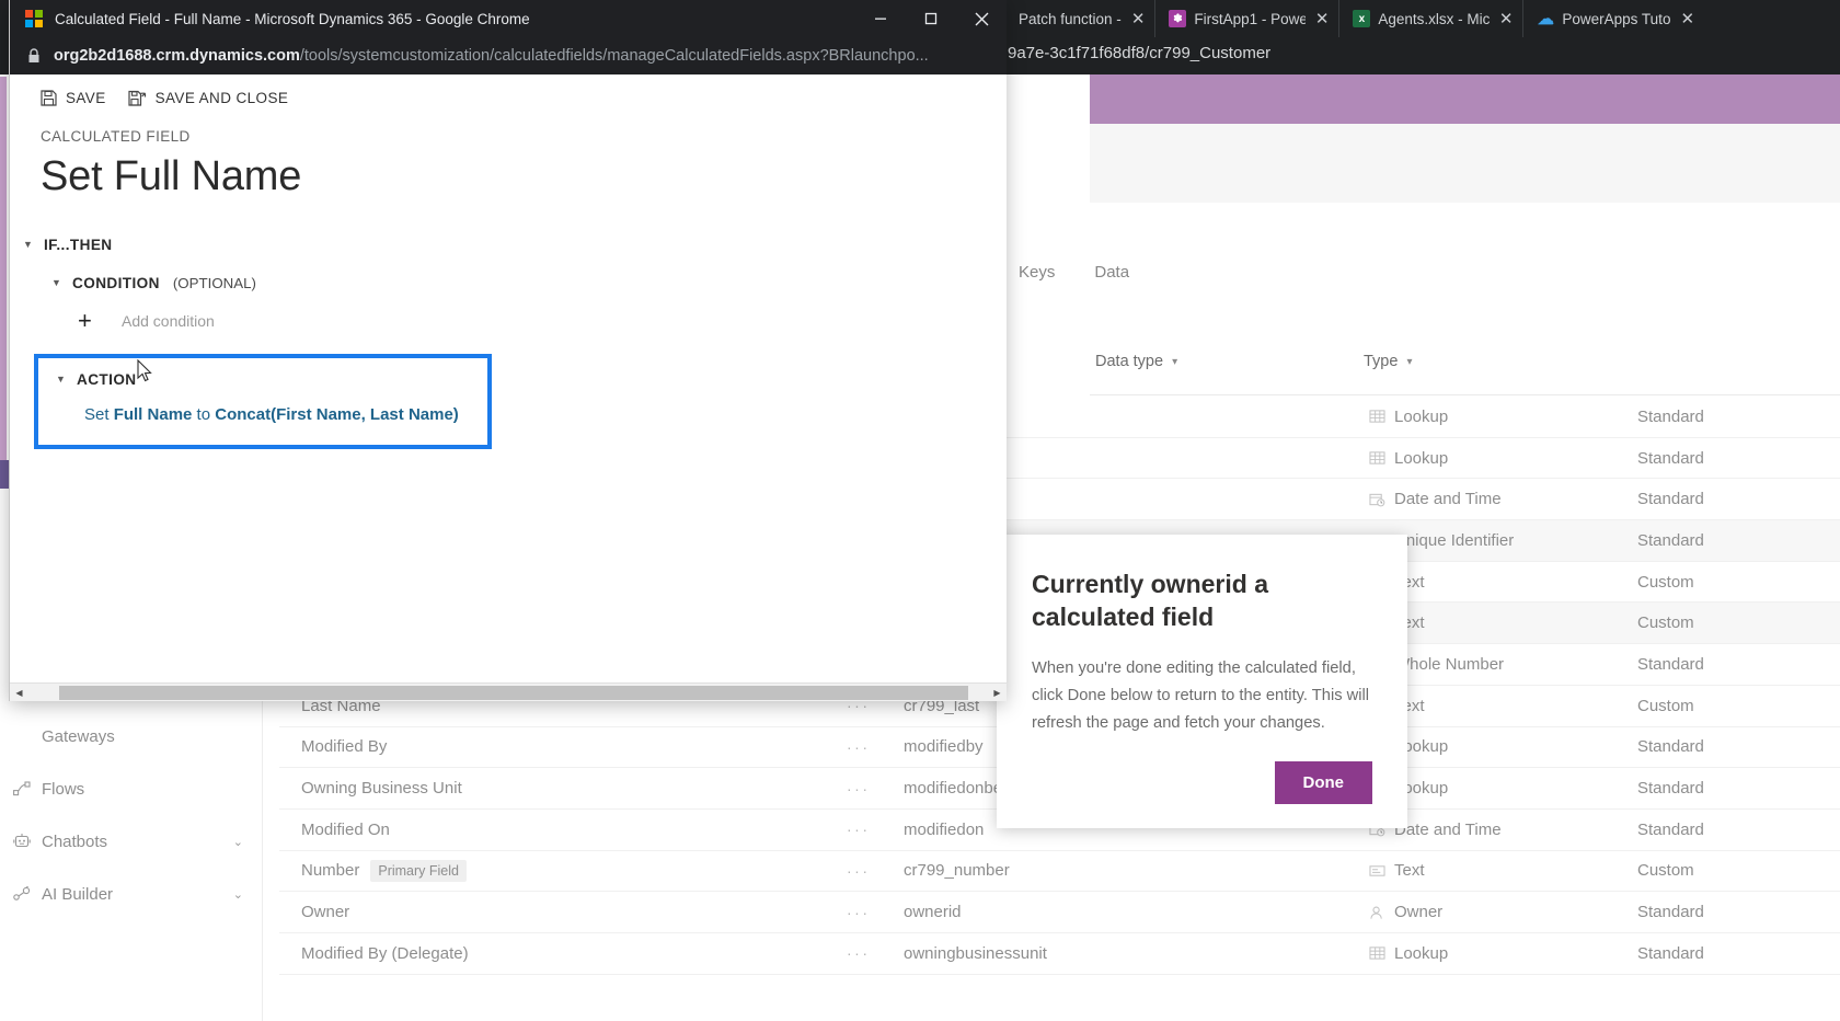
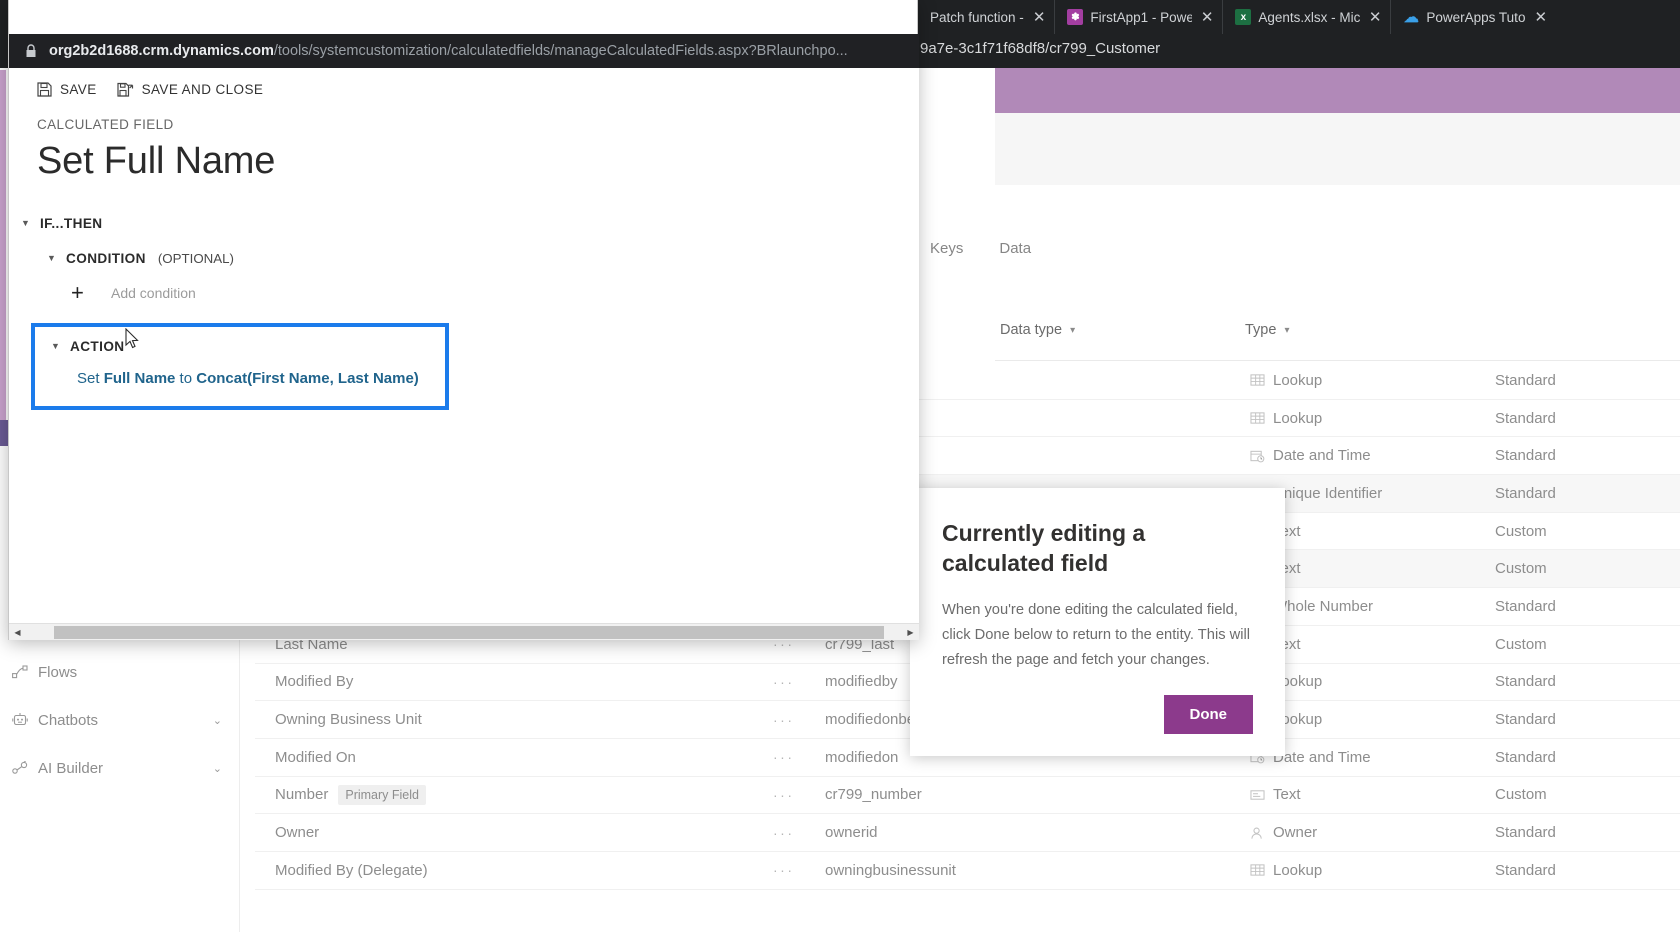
  Keys
  Data
  Data type
  ▾
  Type
  ▾
  Lookup
  Standard
  Lookup
  Standard
  Date and Time
  Standard
  nique Identifier
  Standard
  Custom
  Custom
  hole Number
  Standard
  Last Name
  ···
  cr799_last
  Custom
  Modified By
  ···
  modifiedby
  ookup
  Standard
  Owning Business Unit
  ···
  ookup
  Standard
  Modified On
  ···
  modifiedon
  Date and Time
  Standard
  Number
  Primary Field
  ···
  cr799_number
  Text
  Custom
  Owner
  ···
  ownerid
  Owner
  Standard
  Modified By (Delegate)
  ···
  owningbusinessunit
  Lookup
  Standard
- Gateways
  Flows
  Chatbots
  ⌄
  AI Builder
  ⌄
  Patch function -
  ✕
  ✽
  FirstApp1 - Powe
  ✕
  x
  Agents.xlsx - Mic
  ✕
  ☁
  PowerApps Tuto
  ✕
  9a7e-3c1f71f68df8/cr799_Customer
- Currently ownerid a calculated field
+ Currently editing a calculated field
  When you're done editing the calculated field, click Done below to return to the entity. This will refresh the page and fetch your changes.
  Done
- Calculated Field - Full Name - Microsoft Dynamics 365 - Google Chrome
  org2b2d1688.crm.dynamics.com
  /tools/systemcustomization/calculatedfields/manageCalculatedFields.aspx?BRlaunchpo...
  SAVE
  SAVE AND CLOSE
  CALCULATED FIELD
  Set Full Name
  ▼
  IF...THEN
  ▼
  CONDITION
  (OPTIONAL)
  +
  Add condition
  ▼
  ACTION
  Set Full Name to Concat(First Name, Last Name)
  ◀
  ▶
